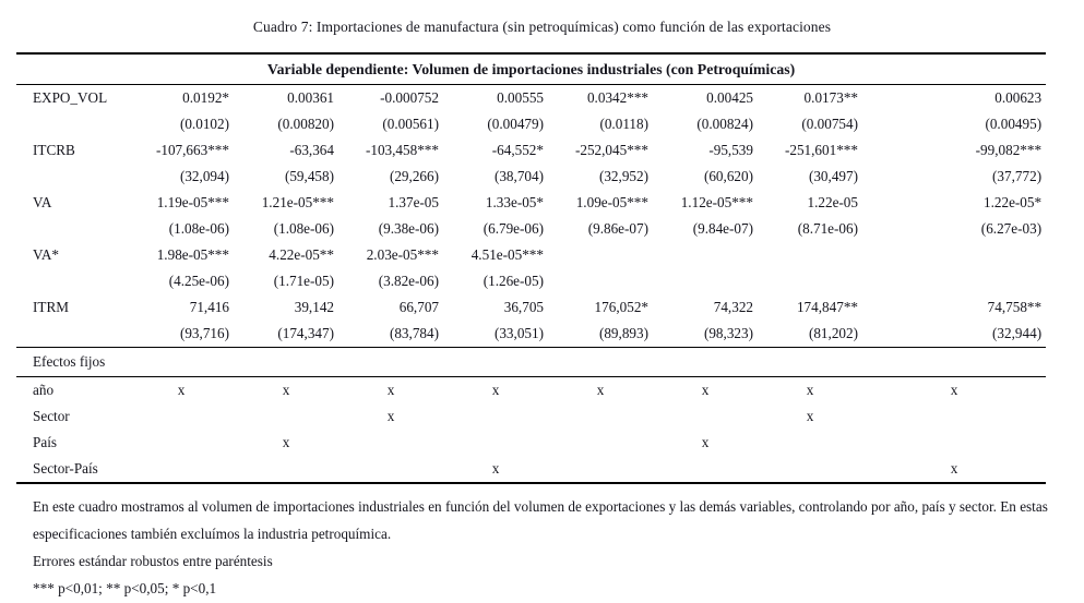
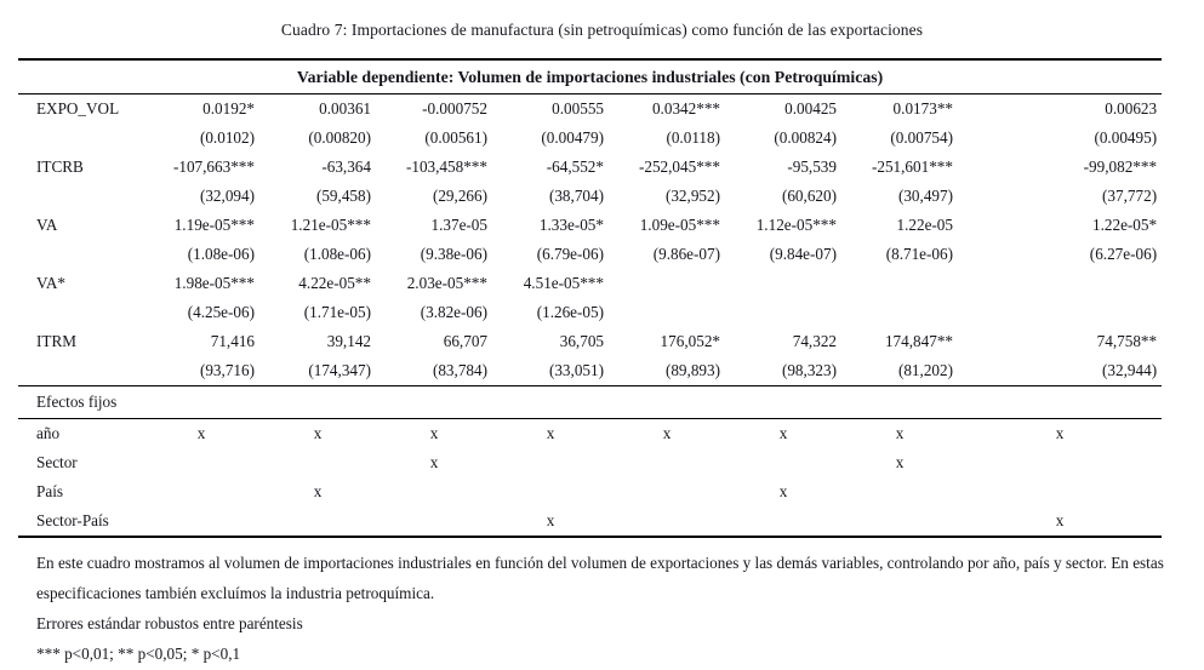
  Cuadro 7: Importaciones de manufactura (sin petroquímicas) como función de las exportaciones
  Variable dependiente: Volumen de importaciones industriales (con Petroquímicas)
  EXPO_VOL	0.0192*	0.00361	-0.000752	0.00555	0.0342***	0.00425	0.0173**	0.00623
  	(0.0102)	(0.00820)	(0.00561)	(0.00479)	(0.0118)	(0.00824)	(0.00754)	(0.00495)
  ITCRB	-107,663***	-63,364	-103,458***	-64,552*	-252,045***	-95,539	-251,601***	-99,082***
  	(32,094)	(59,458)	(29,266)	(38,704)	(32,952)	(60,620)	(30,497)	(37,772)
  VA	1.19e-05***	1.21e-05***	1.37e-05	1.33e-05*	1.09e-05***	1.12e-05***	1.22e-05	1.22e-05*
- 	(1.08e-06)	(1.08e-06)	(9.38e-06)	(6.79e-06)	(9.86e-07)	(9.84e-07)	(8.71e-06)	(6.27e-03)
+ 	(1.08e-06)	(1.08e-06)	(9.38e-06)	(6.79e-06)	(9.86e-07)	(9.84e-07)	(8.71e-06)	(6.27e-06)
  VA*	1.98e-05***	4.22e-05**	2.03e-05***	4.51e-05***
  	(4.25e-06)	(1.71e-05)	(3.82e-06)	(1.26e-05)
  ITRM	71,416	39,142	66,707	36,705	176,052*	74,322	174,847**	74,758**
  	(93,716)	(174,347)	(83,784)	(33,051)	(89,893)	(98,323)	(81,202)	(32,944)
  Efectos fijos
  año	x	x	x	x	x	x	x	x
  Sector			x				x
  País		x				x
  Sector-País				x				x
  En este cuadro mostramos al volumen de importaciones industriales en función del volumen de exportaciones y las demás variables, controlando por año, país y sector. En estas especificaciones también excluímos la industria petroquímica.
  Errores estándar robustos entre paréntesis
  *** p<0,01; ** p<0,05; * p<0,1
